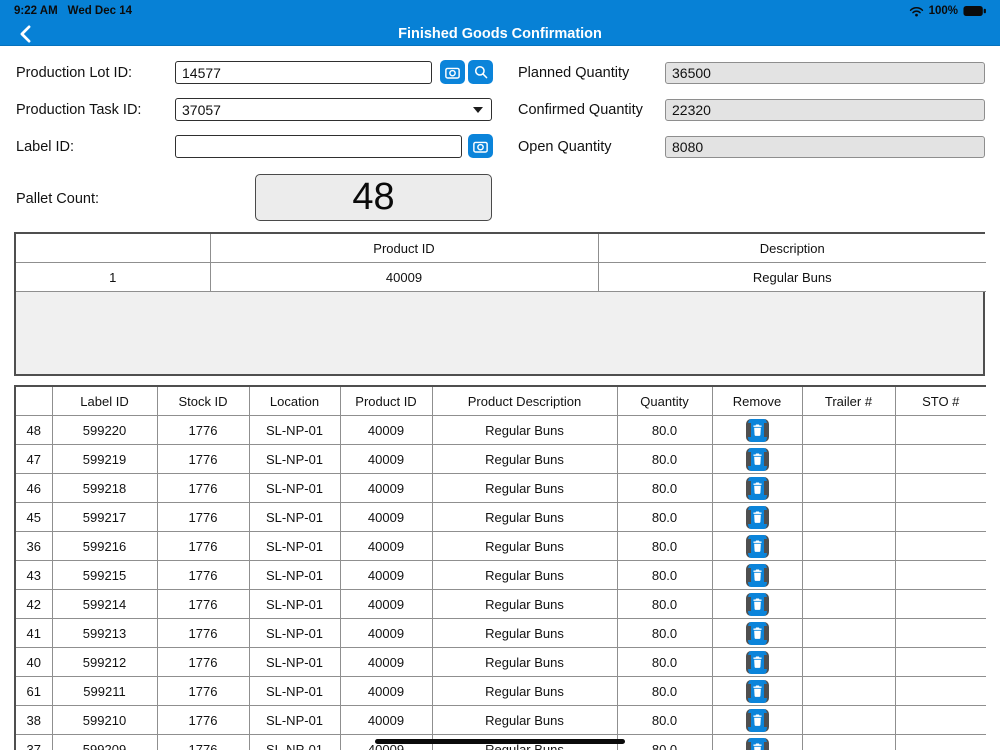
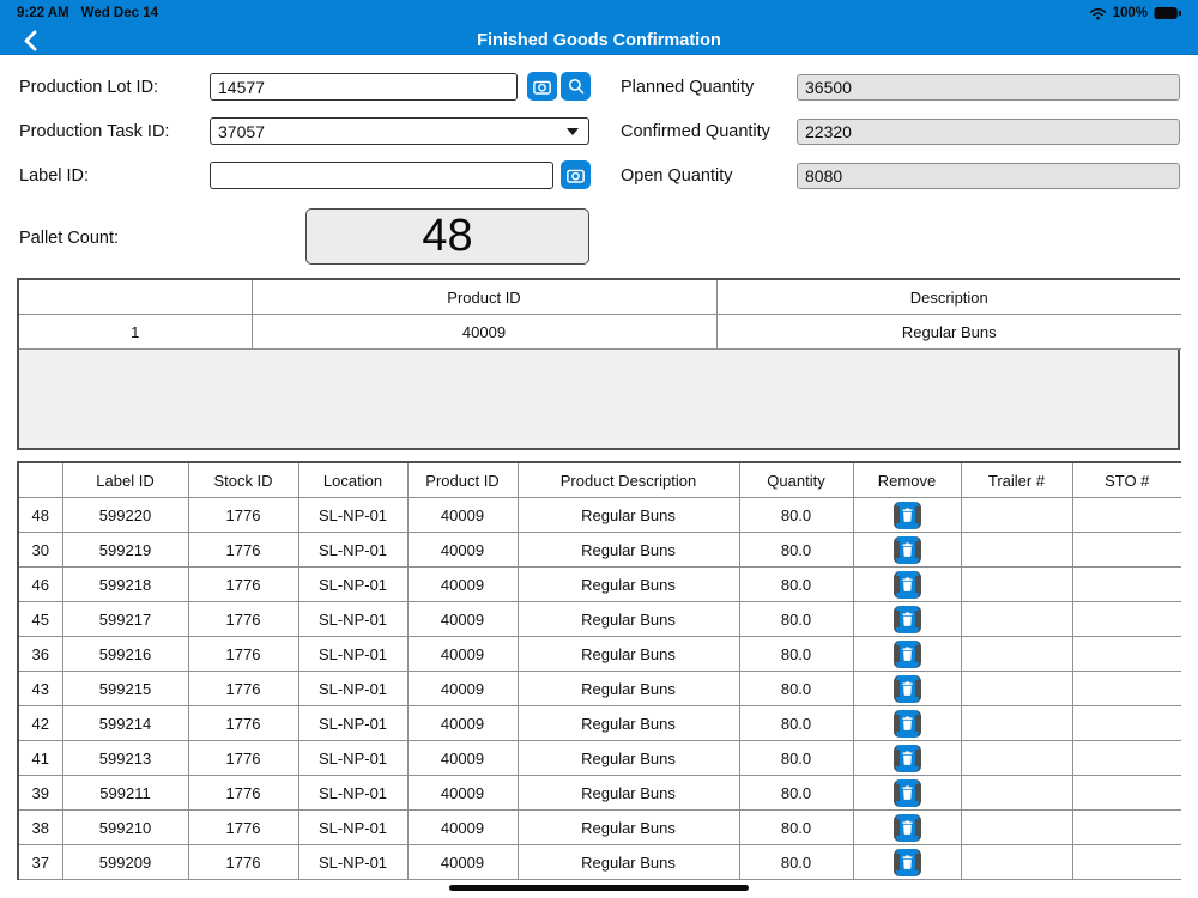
  9:22 AM
  Wed Dec 14
  100%
  Finished Goods Confirmation
  Production Lot ID:
  14577
  Production Task ID:
  37057
  Label ID:
  Pallet Count:
  48
  Planned Quantity
  36500
  Confirmed Quantity
  22320
  Open Quantity
  8080
  	Product ID	Description
  1	40009	Regular Buns
  	Label ID	Stock ID	Location	Product ID	Product Description	Quantity	Remove	Trailer #	STO #
  48	599220	1776	SL-NP-01	40009	Regular Buns	80.0
- 47	599219	1776	SL-NP-01	40009	Regular Buns	80.0
+ 30	599219	1776	SL-NP-01	40009	Regular Buns	80.0
  46	599218	1776	SL-NP-01	40009	Regular Buns	80.0
  45	599217	1776	SL-NP-01	40009	Regular Buns	80.0
  36	599216	1776	SL-NP-01	40009	Regular Buns	80.0
  43	599215	1776	SL-NP-01	40009	Regular Buns	80.0
  42	599214	1776	SL-NP-01	40009	Regular Buns	80.0
  41	599213	1776	SL-NP-01	40009	Regular Buns	80.0
- 40	599212	1776	SL-NP-01	40009	Regular Buns	80.0
- 61	599211	1776	SL-NP-01	40009	Regular Buns	80.0
+ 39	599211	1776	SL-NP-01	40009	Regular Buns	80.0
  38	599210	1776	SL-NP-01	40009	Regular Buns	80.0
  37	599209	1776	SL-NP-01	40009	Regular Buns	80.0
